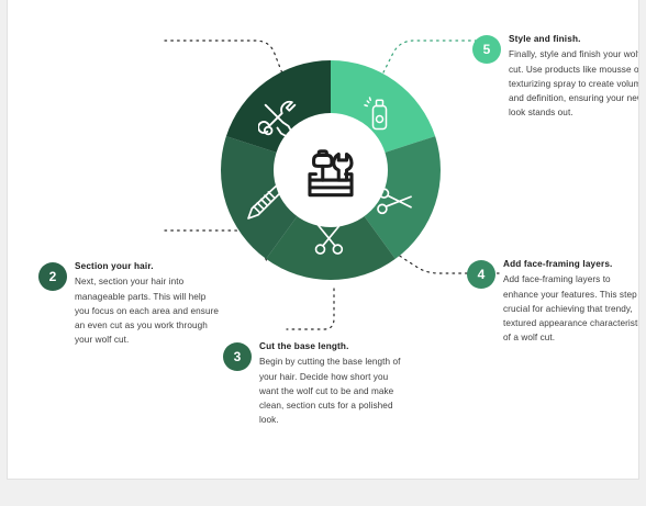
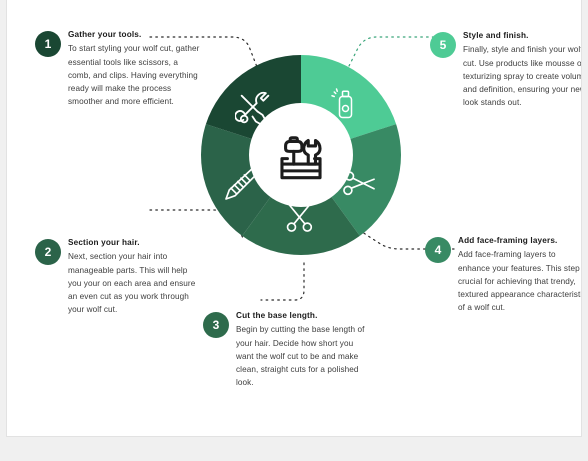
+ 1
+ Gather your tools.
+ To start styling your wolf cut, gather essential tools like scissors, a comb, and clips. Having everything ready will make the process smoother and more efficient.
  2
  Section your hair.
- Next, section your hair into manageable parts. This will help you focus on each area and ensure an even cut as you work through your wolf cut.
+ Next, section your hair into manageable parts. This will help you your on each area and ensure an even cut as you work through your wolf cut.
  3
  Cut the base length.
- Begin by cutting the base length of your hair. Decide how short you want the wolf cut to be and make clean, section cuts for a polished look.
+ Begin by cutting the base length of your hair. Decide how short you want the wolf cut to be and make clean, straight cuts for a polished look.
  4
  Add face-framing layers.
  Add face-framing layers to enhance your features. This step crucial for achieving that trendy, textured appearance characterist of a wolf cut.
  5
  Style and finish.
  Finally, style and finish your wol cut. Use products like mousse o texturizing spray to create volum and definition, ensuring your ne look stands out.
